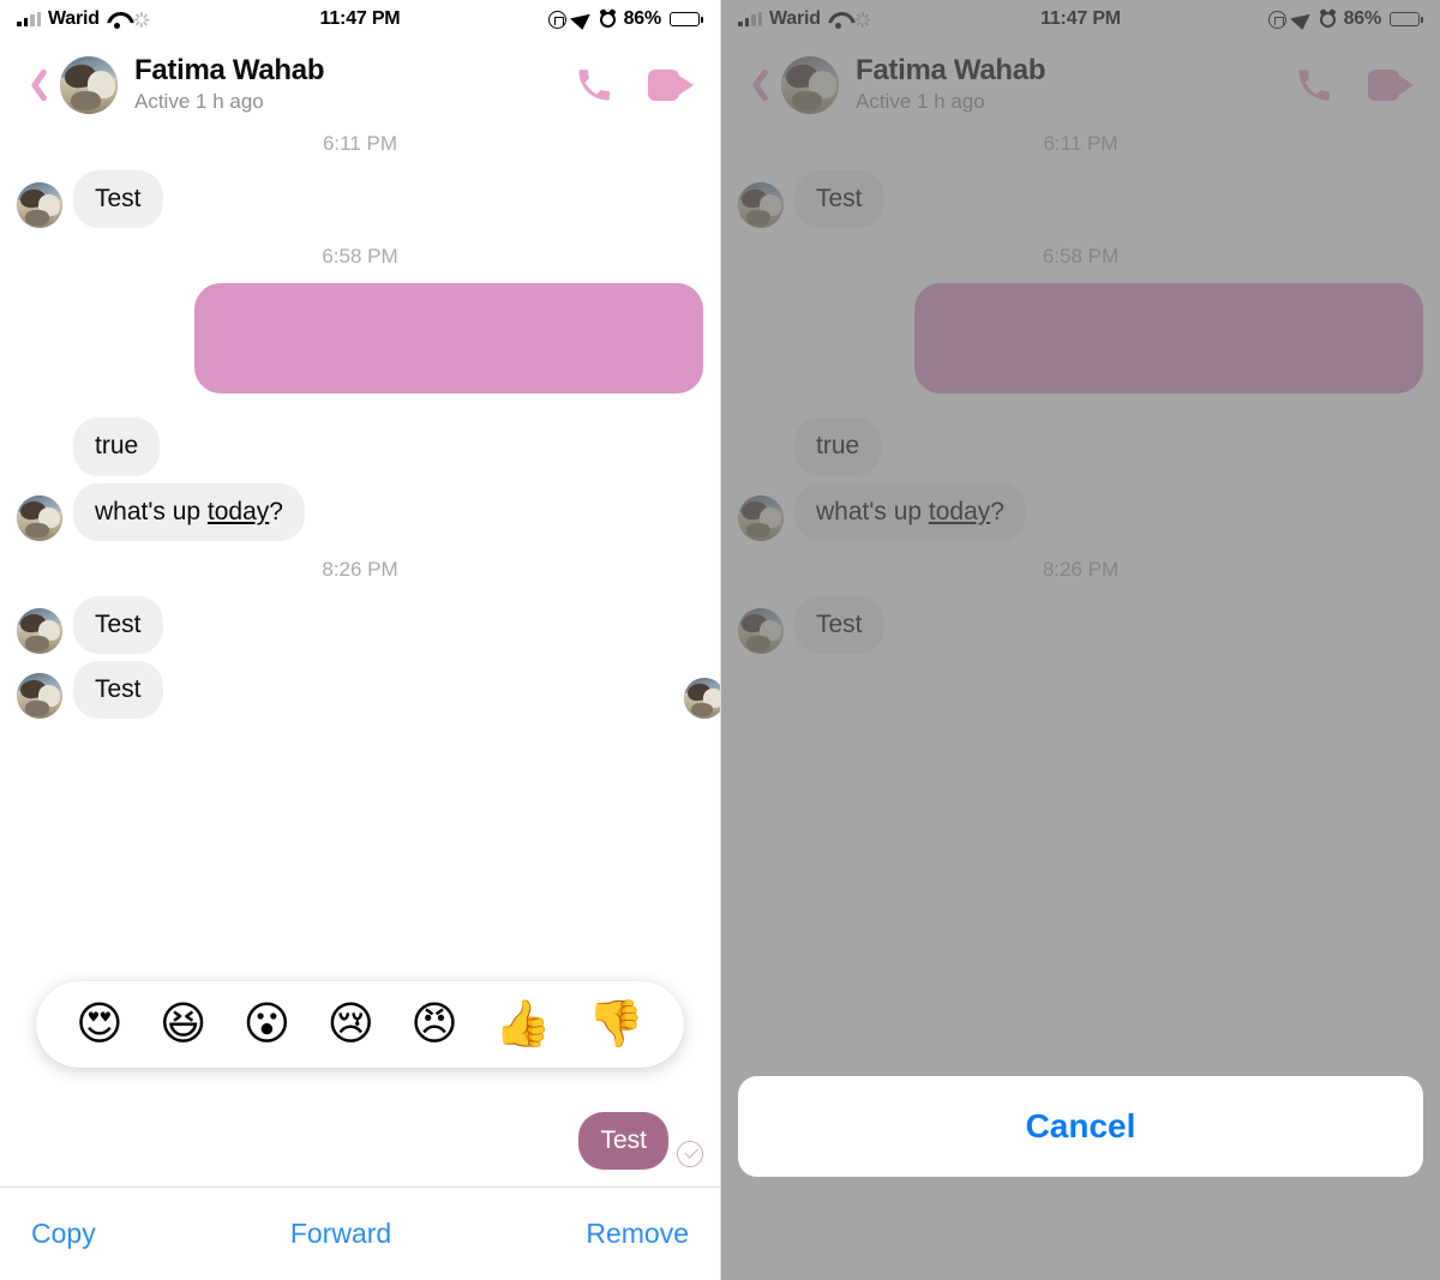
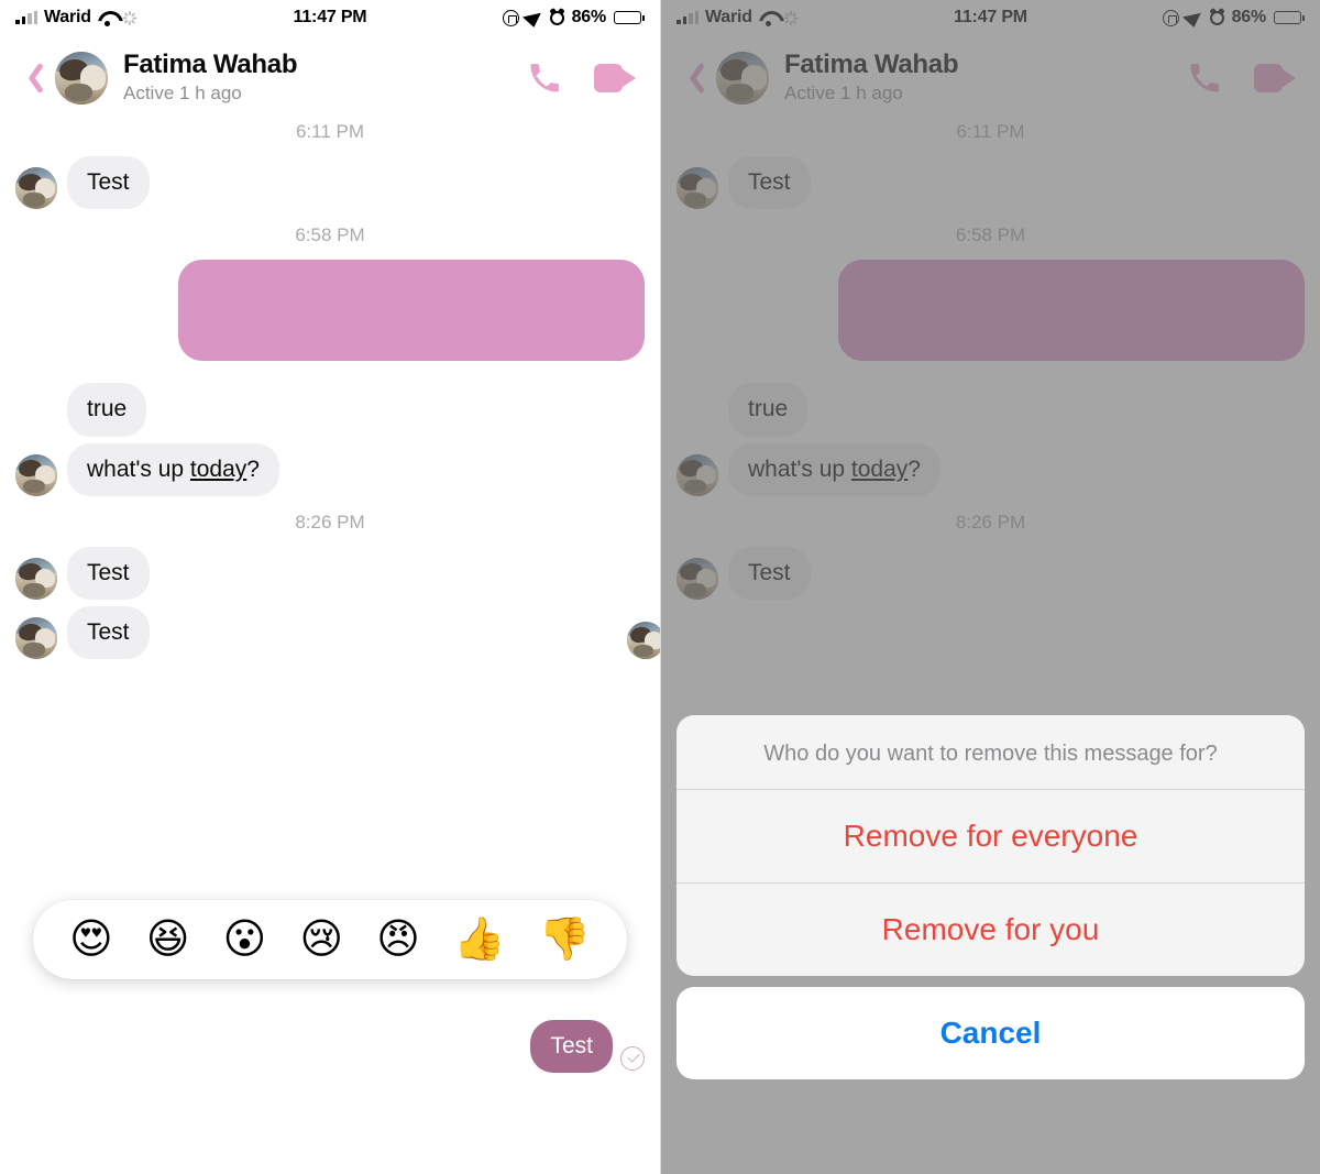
  Warid
  11:47 PM
  86%
  Fatima Wahab
  Active 1 h ago
  6:11 PM
  Test
  6:58 PM
  true
  what's up today?
  8:26 PM
  Test
  Test
  😍
  😆
  😮
  😢
  😠
  👍
  👎
  Test
- Copy
- Forward
- Remove
  Warid
  11:47 PM
  86%
  Fatima Wahab
  Active 1 h ago
  6:11 PM
  Test
  6:58 PM
  true
  what's up today?
  8:26 PM
  Test
+ Who do you want to remove this message for?
+ Remove for everyone
+ Remove for you
  Cancel
